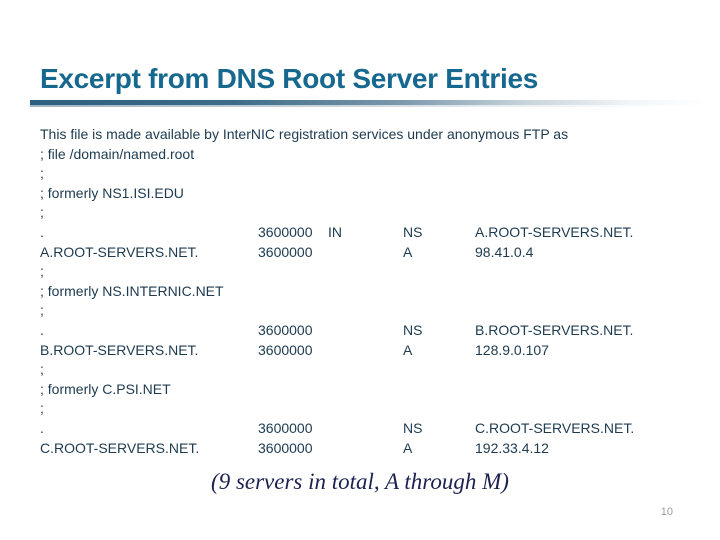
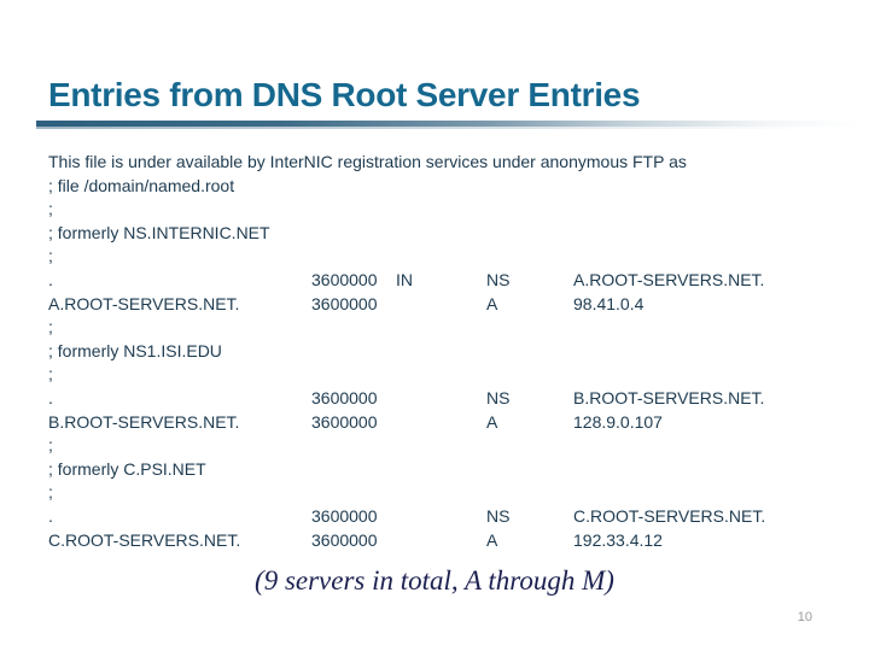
- Excerpt from DNS Root Server Entries
+ Entries from DNS Root Server Entries
- This file is made available by InterNIC registration services under anonymous FTP as
+ This file is under available by InterNIC registration services under anonymous FTP as
  ; file /domain/named.root
  ;
- ; formerly NS1.ISI.EDU
+ ; formerly NS.INTERNIC.NET
  ;
  .
  3600000
  IN
  NS
  A.ROOT-SERVERS.NET.
  A.ROOT-SERVERS.NET.
  3600000
  A
  98.41.0.4
  ;
- ; formerly NS.INTERNIC.NET
+ ; formerly NS1.ISI.EDU
  ;
  .
  3600000
  NS
  B.ROOT-SERVERS.NET.
  B.ROOT-SERVERS.NET.
  3600000
  A
  128.9.0.107
  ;
  ; formerly C.PSI.NET
  ;
  .
  3600000
  NS
  C.ROOT-SERVERS.NET.
  C.ROOT-SERVERS.NET.
  3600000
  A
  192.33.4.12
  (9 servers in total, A through M)
  10
